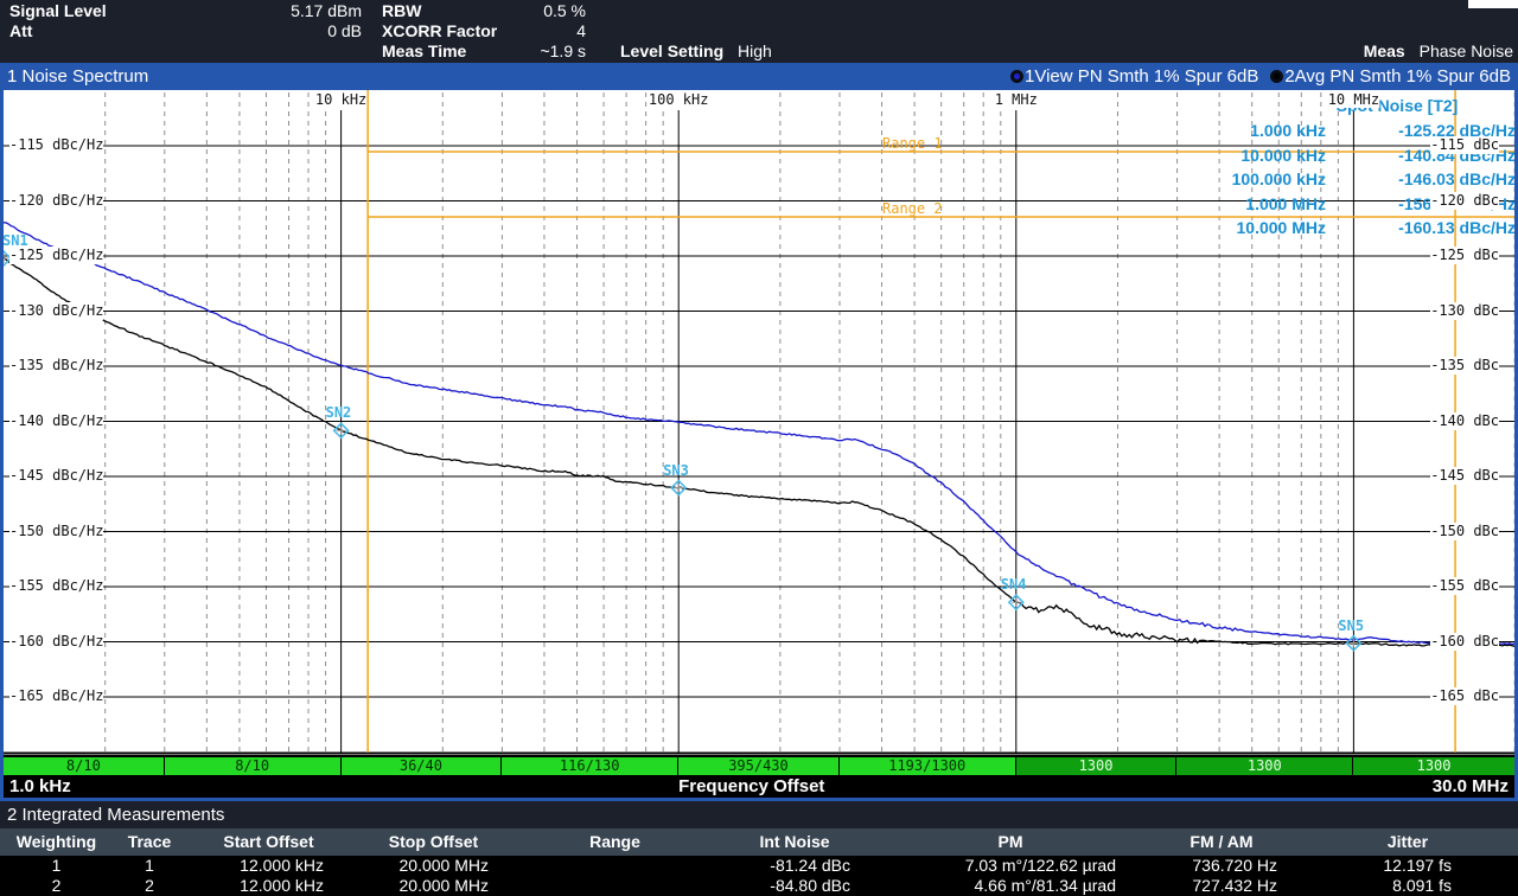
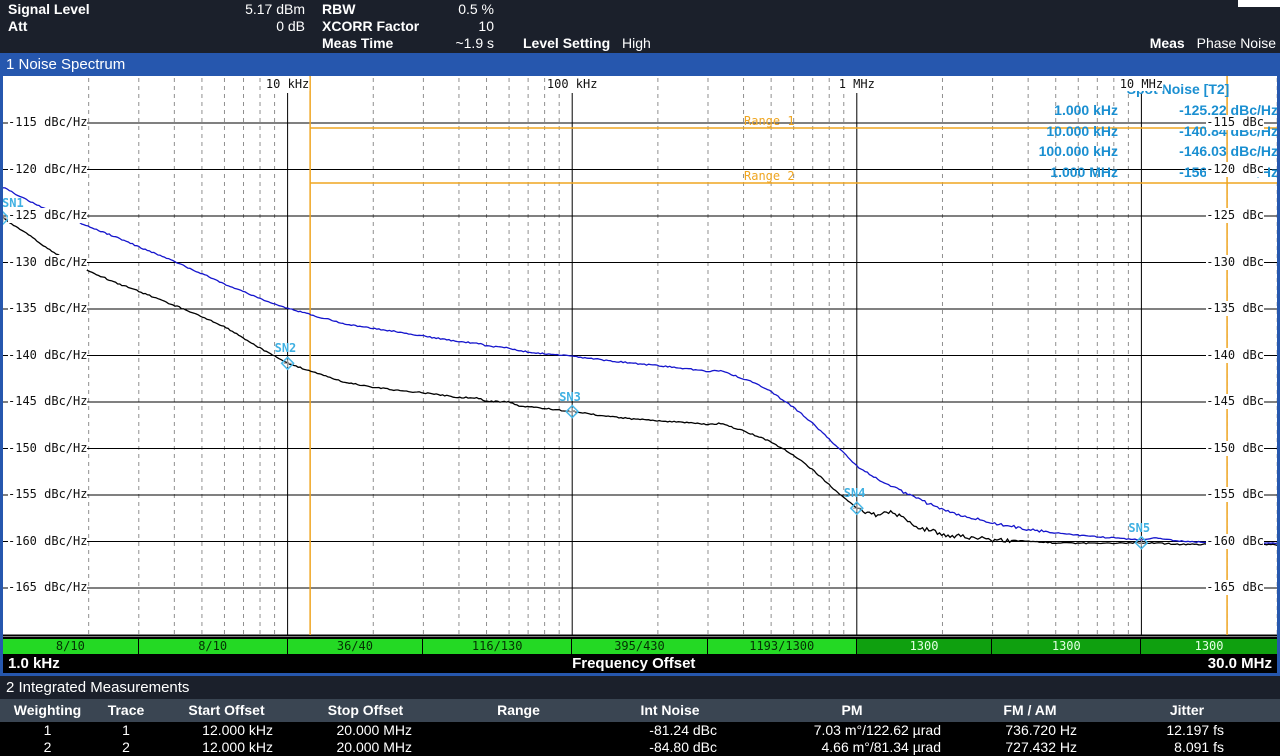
  Signal Level
  5.17 dBm
  Att
  0 dB
  RBW
  0.5 %
  XCORR Factor
- 4
+ 10
  Meas Time
  ~1.9 s
  Level Setting High
  Meas Phase Noise
  1 Noise Spectrum
- 1View PN Smth 1% Spur 6dB
- 2Avg PN Smth 1% Spur 6dB
  1.000 kHz
  -125.22 dBc/Hz
  10.000 kHz
  -140.84 dBc/Hz
  100.000 kHz
  -146.03 dBc/Hz
  1.000 MHz
- 10.000 MHz
- -160.13 dBc/Hz
  Range 1
  Range 2
  SN1
  SN2
  SN3
  SN4
  SN5
  10 kHz
  100 kHz
  1 MHz
  10 MHz
  -115 dBc/Hz
  -115 dBc
  -120 dBc/Hz
  -120 dBc
  -125 dBc/Hz
  -125 dBc
  -130 dBc/Hz
  -130 dBc
  -135 dBc/Hz
  -135 dBc
  -140 dBc/Hz
  -140 dBc
  -145 dBc/Hz
  -145 dBc
  -150 dBc/Hz
  -150 dBc
  -155 dBc/Hz
  -155 dBc
  -160 dBc/Hz
  -160 dBc
  -165 dBc/Hz
  -165 dBc
  8/10
  8/10
  36/40
  116/130
  395/430
  1193/1300
  1300
  1300
  1300
  1.0 kHz
  Frequency Offset
  30.0 MHz
  2 Integrated Measurements
  Weighting
  Trace
  Start Offset
  Stop Offset
  Range
  Int Noise
  PM
  FM / AM
  Jitter
  1
  1
  12.000 kHz
  20.000 MHz
  -81.24 dBc
  7.03 m°/122.62 µrad
  736.720 Hz
  12.197 fs
  2
  2
  12.000 kHz
  20.000 MHz
  -84.80 dBc
  4.66 m°/81.34 µrad
  727.432 Hz
  8.091 fs
